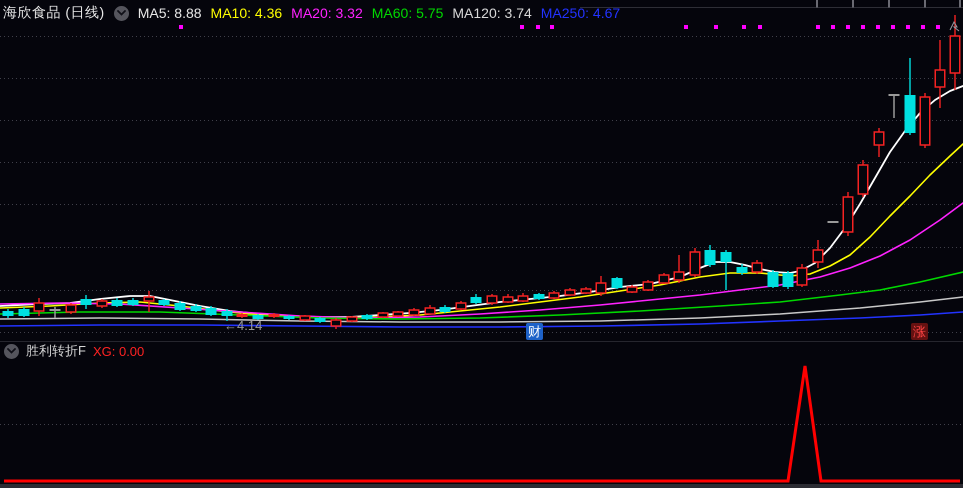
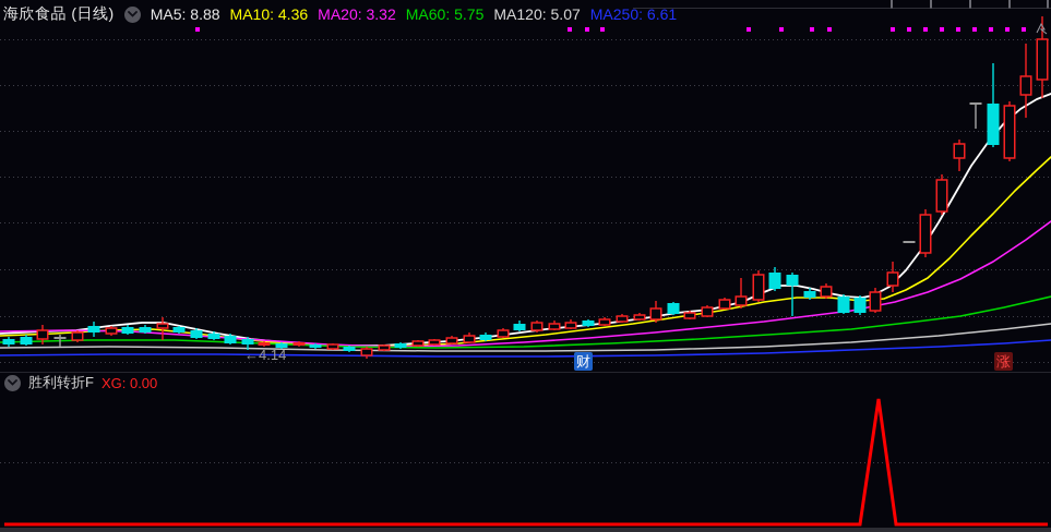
  海欣食品 (日线)
  MA5: 8.88
  MA10: 4.36
  MA20: 3.32
  MA60: 5.75
- MA120: 3.74
+ MA120: 5.07
- MA250: 4.67
+ MA250: 6.61
  财
  涨
  ←4.14
  胜利转折F
  XG: 0.00
